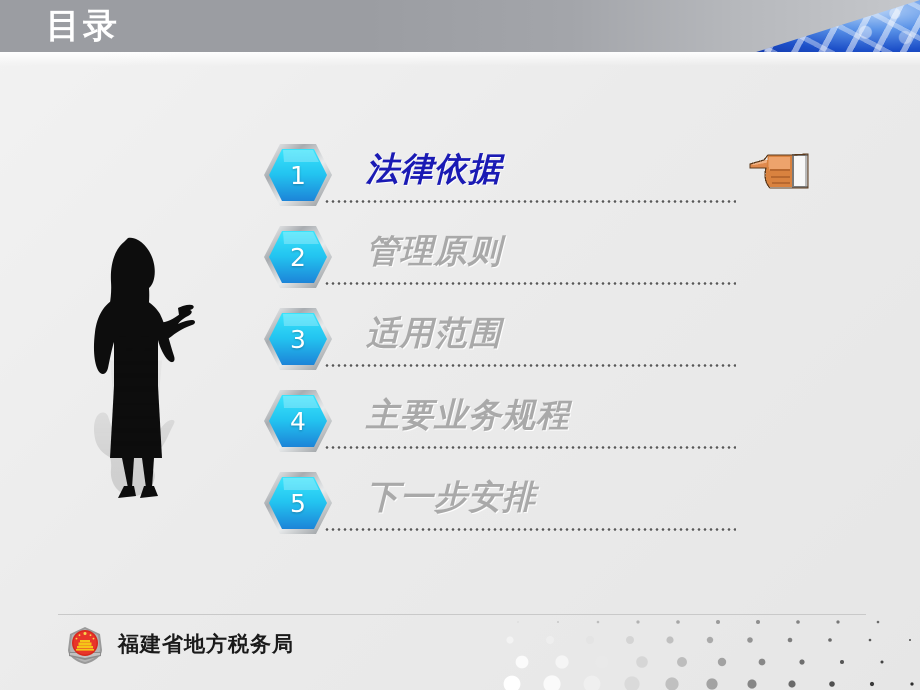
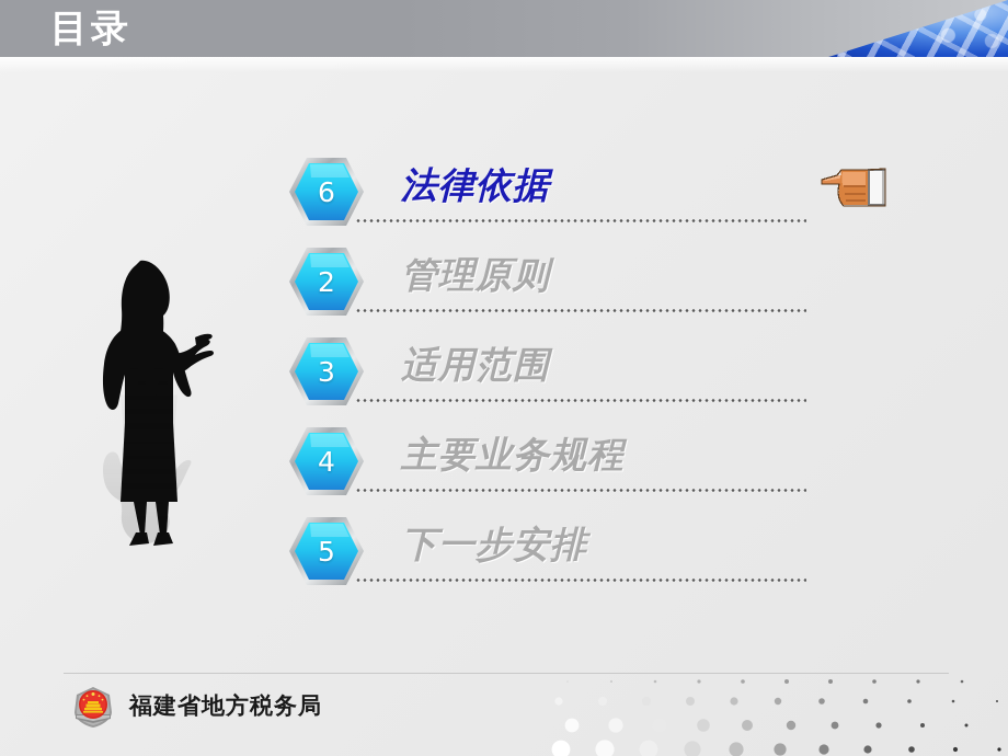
  目录
- 1
+ 6
  法律依据
  2
  管理原则
  3
  适用范围
  4
  主要业务规程
  5
  下一步安排
  福建省地方税务局
